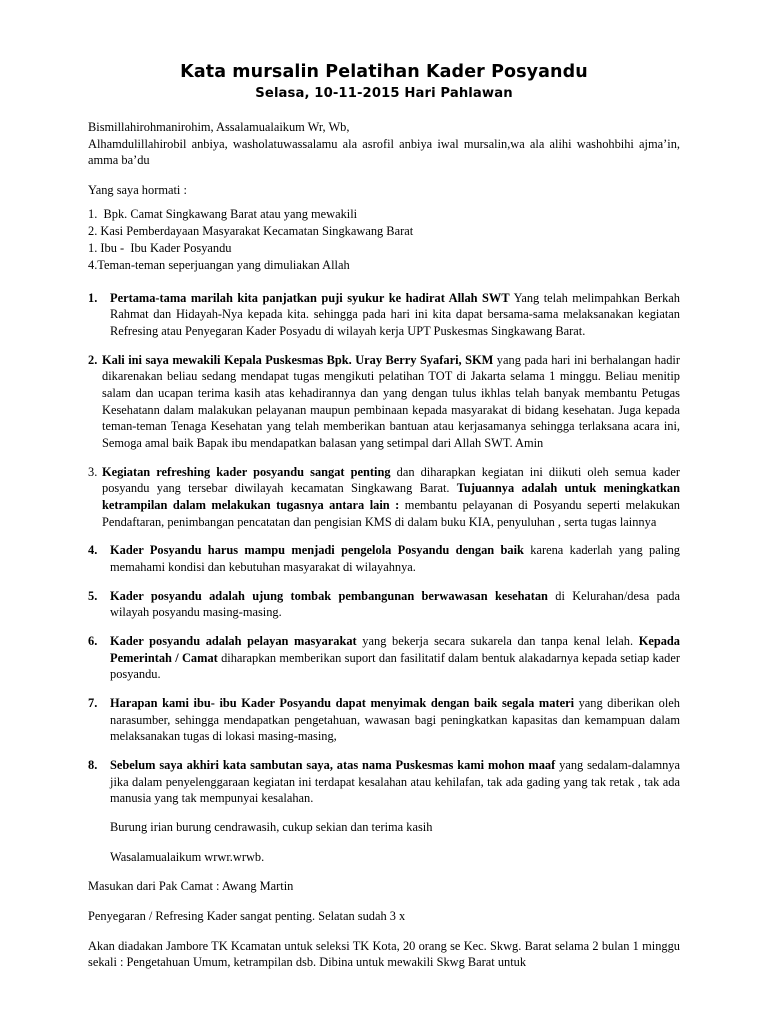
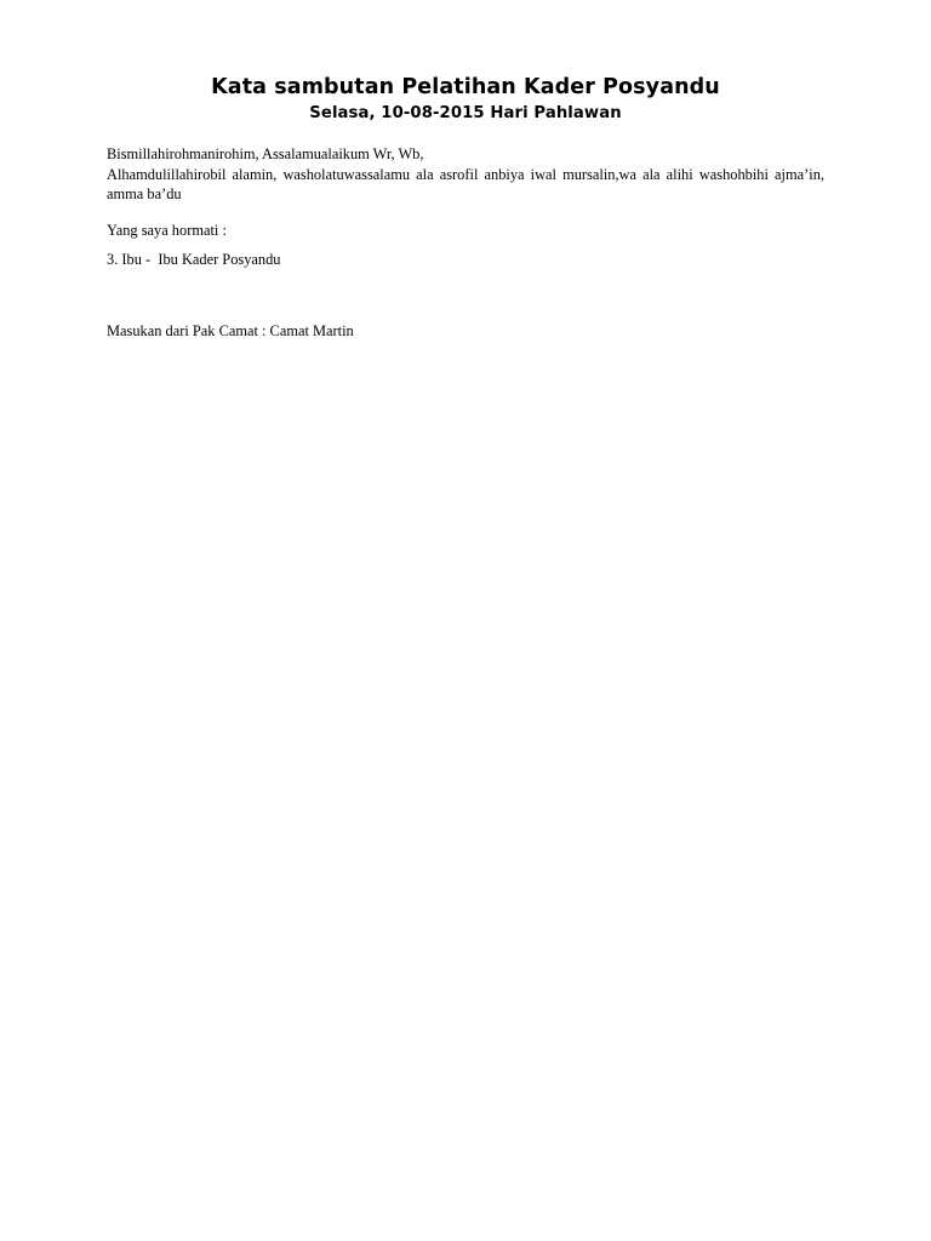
- Kata mursalin Pelatihan Kader Posyandu
+ Kata sambutan Pelatihan Kader Posyandu
- Selasa, 10-11-2015 Hari Pahlawan
+ Selasa, 10-08-2015 Hari Pahlawan
  Bismillahirohmanirohim, Assalamualaikum Wr, Wb,
- Alhamdulillahirobil anbiya, washolatuwassalamu ala asrofil anbiya iwal mursalin,wa ala alihi washohbihi ajma’in, amma ba’du
+ Alhamdulillahirobil alamin, washolatuwassalamu ala asrofil anbiya iwal mursalin,wa ala alihi washohbihi ajma’in, amma ba’du
  Yang saya hormati :
- 1. Bpk. Camat Singkawang Barat atau yang mewakili
- 2. Kasi Pemberdayaan Masyarakat Kecamatan Singkawang Barat
- 1. Ibu - Ibu Kader Posyandu
+ 3. Ibu - Ibu Kader Posyandu
- 4.Teman-teman seperjuangan yang dimuliakan Allah
- 1.
- Pertama-tama marilah kita panjatkan puji syukur ke hadirat Allah SWT Yang telah melimpahkan Berkah Rahmat dan Hidayah-Nya kepada kita. sehingga pada hari ini kita dapat bersama-sama melaksanakan kegiatan Refresing atau Penyegaran Kader Posyadu di wilayah kerja UPT Puskesmas Singkawang Barat.
- 2.
- Kali ini saya mewakili Kepala Puskesmas Bpk. Uray Berry Syafari, SKM yang pada hari ini berhalangan hadir dikarenakan beliau sedang mendapat tugas mengikuti pelatihan TOT di Jakarta selama 1 minggu. Beliau menitip salam dan ucapan terima kasih atas kehadirannya dan yang dengan tulus ikhlas telah banyak membantu Petugas Kesehatann dalam malakukan pelayanan maupun pembinaan kepada masyarakat di bidang kesehatan. Juga kepada teman-teman Tenaga Kesehatan yang telah memberikan bantuan atau kerjasamanya sehingga terlaksana acara ini, Semoga amal baik Bapak ibu mendapatkan balasan yang setimpal dari Allah SWT. Amin
- 3.
- Kegiatan refreshing kader posyandu sangat penting dan diharapkan kegiatan ini diikuti oleh semua kader posyandu yang tersebar diwilayah kecamatan Singkawang Barat. Tujuannya adalah untuk meningkatkan ketrampilan dalam melakukan tugasnya antara lain : membantu pelayanan di Posyandu seperti melakukan Pendaftaran, penimbangan pencatatan dan pengisian KMS di dalam buku KIA, penyuluhan , serta tugas lainnya
- 4.
- Kader Posyandu harus mampu menjadi pengelola Posyandu dengan baik karena kaderlah yang paling memahami kondisi dan kebutuhan masyarakat di wilayahnya.
- 5.
- Kader posyandu adalah ujung tombak pembangunan berwawasan kesehatan di Kelurahan/desa pada wilayah posyandu masing-masing.
- 6.
- Kader posyandu adalah pelayan masyarakat yang bekerja secara sukarela dan tanpa kenal lelah. Kepada Pemerintah / Camat diharapkan memberikan suport dan fasilitatif dalam bentuk alakadarnya kepada setiap kader posyandu.
- 7.
- Harapan kami ibu- ibu Kader Posyandu dapat menyimak dengan baik segala materi yang diberikan oleh narasumber, sehingga mendapatkan pengetahuan, wawasan bagi peningkatkan kapasitas dan kemampuan dalam melaksanakan tugas di lokasi masing-masing,
- 8.
- Sebelum saya akhiri kata sambutan saya, atas nama Puskesmas kami mohon maaf yang sedalam-dalamnya jika dalam penyelenggaraan kegiatan ini terdapat kesalahan atau kehilafan, tak ada gading yang tak retak , tak ada manusia yang tak mempunyai kesalahan.
- Burung irian burung cendrawasih, cukup sekian dan terima kasih
- Wasalamualaikum wrwr.wrwb.
- Masukan dari Pak Camat : Awang Martin
+ Masukan dari Pak Camat : Camat Martin
- Penyegaran / Refresing Kader sangat penting. Selatan sudah 3 x
- Akan diadakan Jambore TK Kcamatan untuk seleksi TK Kota, 20 orang se Kec. Skwg. Barat selama 2 bulan 1 minggu sekali : Pengetahuan Umum, ketrampilan dsb. Dibina untuk mewakili Skwg Barat untuk
